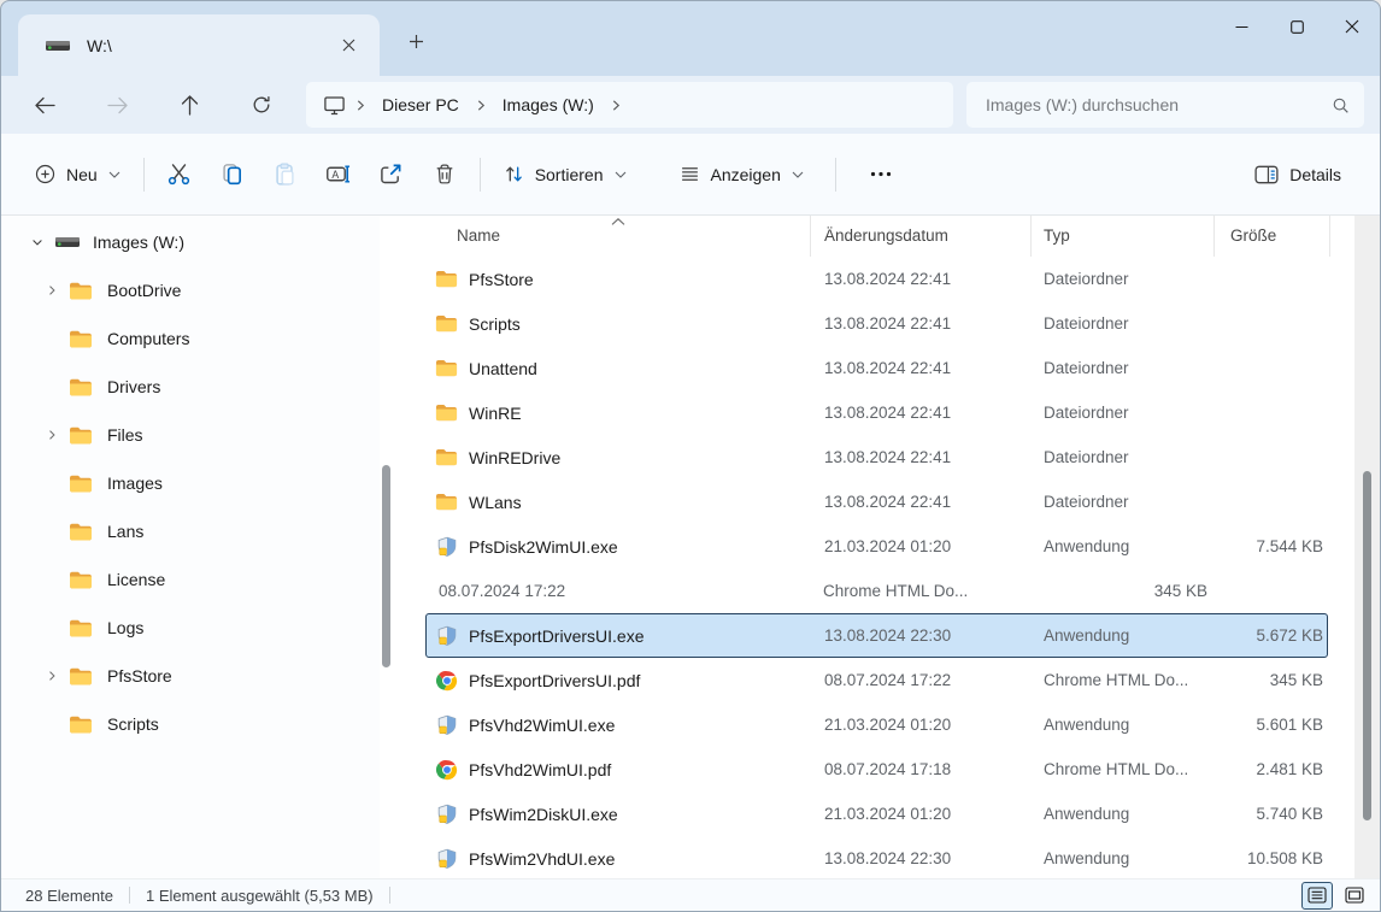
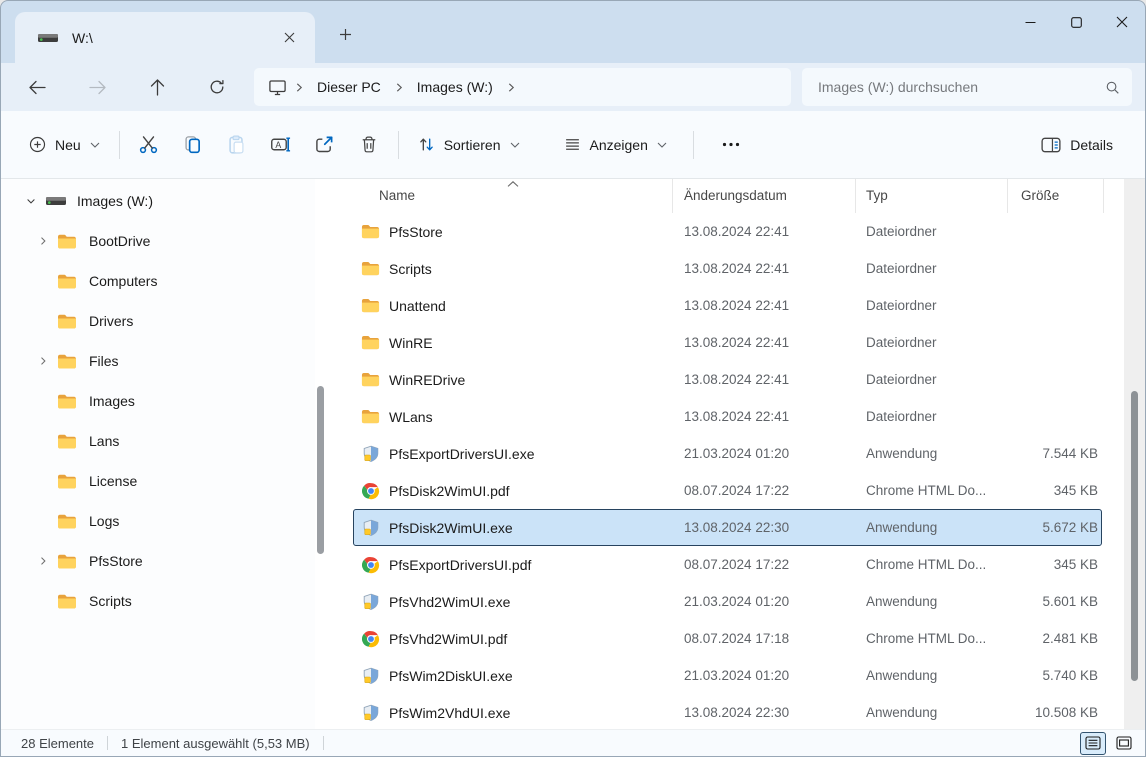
  W:\
  Dieser PC
  Images (W:)
  Images (W:) durchsuchen
  Neu
  A
  Sortieren
  Anzeigen
  Details
  Images (W:)
  BootDrive
  Computers
  Drivers
  Files
  Images
  Lans
  License
  Logs
  PfsStore
  Scripts
  Name
  Änderungsdatum
  Typ
  Größe
  PfsStore
  13.08.2024 22:41
  Dateiordner
  Scripts
  13.08.2024 22:41
  Dateiordner
  Unattend
  13.08.2024 22:41
  Dateiordner
  WinRE
  13.08.2024 22:41
  Dateiordner
  WinREDrive
  13.08.2024 22:41
  Dateiordner
  WLans
  13.08.2024 22:41
  Dateiordner
- PfsDisk2WimUI.exe
+ PfsExportDriversUI.exe
  21.03.2024 01:20
  Anwendung
  7.544 KB
+ PfsDisk2WimUI.pdf
  08.07.2024 17:22
  Chrome HTML Do...
  345 KB
- PfsExportDriversUI.exe
+ PfsDisk2WimUI.exe
  13.08.2024 22:30
  Anwendung
  5.672 KB
  PfsExportDriversUI.pdf
  08.07.2024 17:22
  Chrome HTML Do...
  345 KB
  PfsVhd2WimUI.exe
  21.03.2024 01:20
  Anwendung
  5.601 KB
  PfsVhd2WimUI.pdf
  08.07.2024 17:18
  Chrome HTML Do...
  2.481 KB
  PfsWim2DiskUI.exe
  21.03.2024 01:20
  Anwendung
  5.740 KB
  PfsWim2VhdUI.exe
  13.08.2024 22:30
  Anwendung
  10.508 KB
  28 Elemente
  1 Element ausgewählt (5,53 MB)
